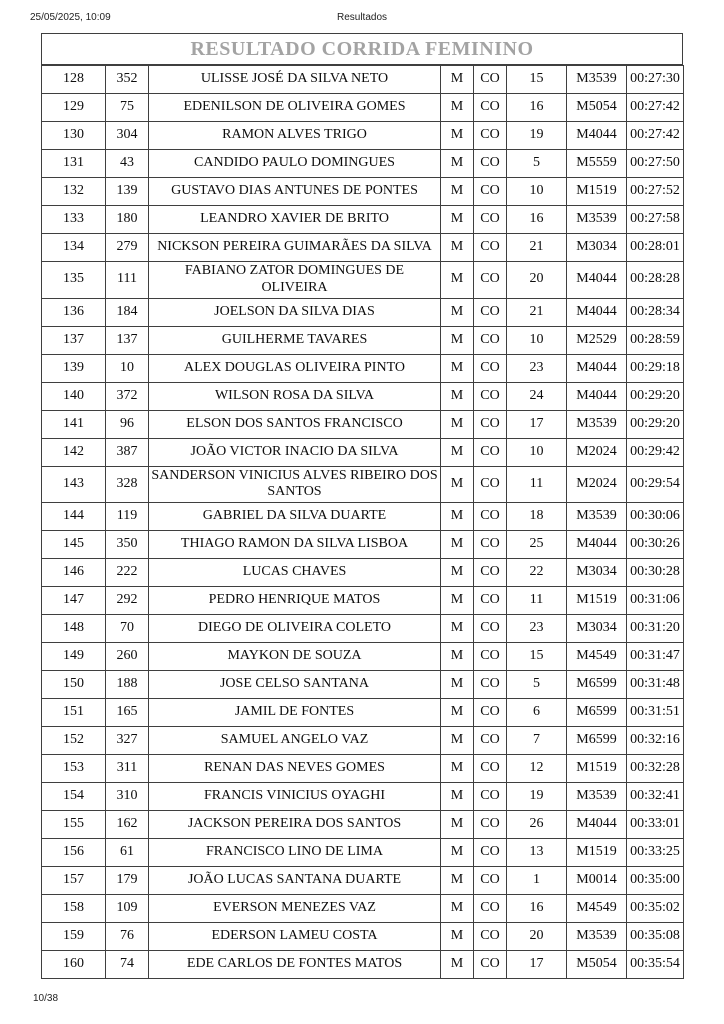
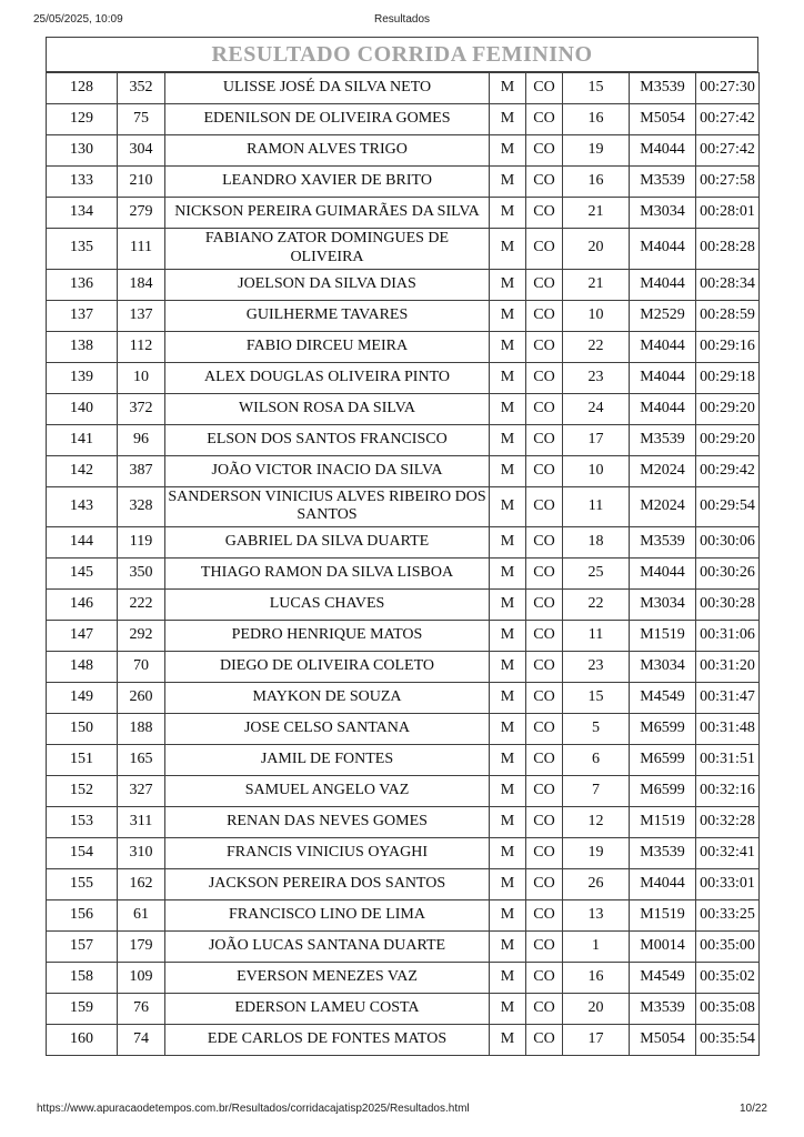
  25/05/2025, 10:09
  Resultados
  RESULTADO CORRIDA FEMININO
  128	352	ULISSE JOSÉ DA SILVA NETO	M	CO	15	M3539	00:27:30
  129	75	EDENILSON DE OLIVEIRA GOMES	M	CO	16	M5054	00:27:42
  130	304	RAMON ALVES TRIGO	M	CO	19	M4044	00:27:42
- 131	43	CANDIDO PAULO DOMINGUES	M	CO	5	M5559	00:27:50
- 132	139	GUSTAVO DIAS ANTUNES DE PONTES	M	CO	10	M1519	00:27:52
- 133	180	LEANDRO XAVIER DE BRITO	M	CO	16	M3539	00:27:58
+ 133	210	LEANDRO XAVIER DE BRITO	M	CO	16	M3539	00:27:58
  134	279	NICKSON PEREIRA GUIMARÃES DA SILVA	M	CO	21	M3034	00:28:01
  135	111	FABIANO ZATOR DOMINGUES DE OLIVEIRA	M	CO	20	M4044	00:28:28
  136	184	JOELSON DA SILVA DIAS	M	CO	21	M4044	00:28:34
  137	137	GUILHERME TAVARES	M	CO	10	M2529	00:28:59
+ 138	112	FABIO DIRCEU MEIRA	M	CO	22	M4044	00:29:16
  139	10	ALEX DOUGLAS OLIVEIRA PINTO	M	CO	23	M4044	00:29:18
  140	372	WILSON ROSA DA SILVA	M	CO	24	M4044	00:29:20
  141	96	ELSON DOS SANTOS FRANCISCO	M	CO	17	M3539	00:29:20
  142	387	JOÃO VICTOR INACIO DA SILVA	M	CO	10	M2024	00:29:42
  143	328	SANDERSON VINICIUS ALVES RIBEIRO DOS SANTOS	M	CO	11	M2024	00:29:54
  144	119	GABRIEL DA SILVA DUARTE	M	CO	18	M3539	00:30:06
  145	350	THIAGO RAMON DA SILVA LISBOA	M	CO	25	M4044	00:30:26
  146	222	LUCAS CHAVES	M	CO	22	M3034	00:30:28
  147	292	PEDRO HENRIQUE MATOS	M	CO	11	M1519	00:31:06
  148	70	DIEGO DE OLIVEIRA COLETO	M	CO	23	M3034	00:31:20
  149	260	MAYKON DE SOUZA	M	CO	15	M4549	00:31:47
  150	188	JOSE CELSO SANTANA	M	CO	5	M6599	00:31:48
  151	165	JAMIL DE FONTES	M	CO	6	M6599	00:31:51
  152	327	SAMUEL ANGELO VAZ	M	CO	7	M6599	00:32:16
  153	311	RENAN DAS NEVES GOMES	M	CO	12	M1519	00:32:28
  154	310	FRANCIS VINICIUS OYAGHI	M	CO	19	M3539	00:32:41
  155	162	JACKSON PEREIRA DOS SANTOS	M	CO	26	M4044	00:33:01
  156	61	FRANCISCO LINO DE LIMA	M	CO	13	M1519	00:33:25
  157	179	JOÃO LUCAS SANTANA DUARTE	M	CO	1	M0014	00:35:00
  158	109	EVERSON MENEZES VAZ	M	CO	16	M4549	00:35:02
  159	76	EDERSON LAMEU COSTA	M	CO	20	M3539	00:35:08
  160	74	EDE CARLOS DE FONTES MATOS	M	CO	17	M5054	00:35:54
+ https://www.apuracaodetempos.com.br/Resultados/corridacajatisp2025/Resultados.html
- 10/38
+ 10/22
